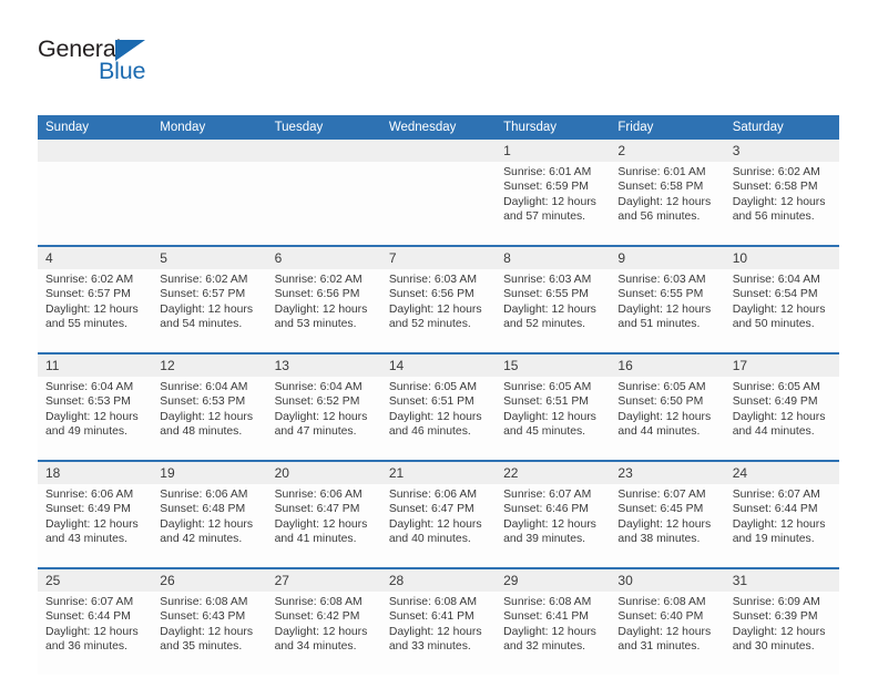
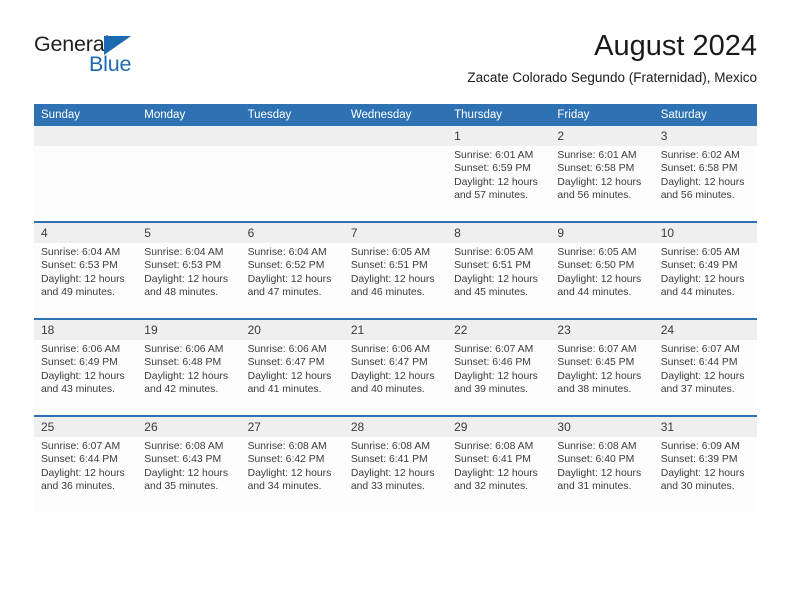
  General
  Blue
+ August 2024
+ Zacate Colorado Segundo (Fraternidad), Mexico
  Sunday	Monday	Tuesday	Wednesday	Thursday	Friday	Saturday
  				1	2	3
  				Sunrise: 6:01 AM Sunset: 6:59 PM Daylight: 12 hours and 57 minutes.	Sunrise: 6:01 AM Sunset: 6:58 PM Daylight: 12 hours and 56 minutes.	Sunrise: 6:02 AM Sunset: 6:58 PM Daylight: 12 hours and 56 minutes.
  4	5	6	7	8	9	10
- Sunrise: 6:02 AM Sunset: 6:57 PM Daylight: 12 hours and 55 minutes.	Sunrise: 6:02 AM Sunset: 6:57 PM Daylight: 12 hours and 54 minutes.	Sunrise: 6:02 AM Sunset: 6:56 PM Daylight: 12 hours and 53 minutes.	Sunrise: 6:03 AM Sunset: 6:56 PM Daylight: 12 hours and 52 minutes.	Sunrise: 6:03 AM Sunset: 6:55 PM Daylight: 12 hours and 52 minutes.	Sunrise: 6:03 AM Sunset: 6:55 PM Daylight: 12 hours and 51 minutes.	Sunrise: 6:04 AM Sunset: 6:54 PM Daylight: 12 hours and 50 minutes.
- 11	12	13	14	15	16	17
  Sunrise: 6:04 AM Sunset: 6:53 PM Daylight: 12 hours and 49 minutes.	Sunrise: 6:04 AM Sunset: 6:53 PM Daylight: 12 hours and 48 minutes.	Sunrise: 6:04 AM Sunset: 6:52 PM Daylight: 12 hours and 47 minutes.	Sunrise: 6:05 AM Sunset: 6:51 PM Daylight: 12 hours and 46 minutes.	Sunrise: 6:05 AM Sunset: 6:51 PM Daylight: 12 hours and 45 minutes.	Sunrise: 6:05 AM Sunset: 6:50 PM Daylight: 12 hours and 44 minutes.	Sunrise: 6:05 AM Sunset: 6:49 PM Daylight: 12 hours and 44 minutes.
  18	19	20	21	22	23	24
- Sunrise: 6:06 AM Sunset: 6:49 PM Daylight: 12 hours and 43 minutes.	Sunrise: 6:06 AM Sunset: 6:48 PM Daylight: 12 hours and 42 minutes.	Sunrise: 6:06 AM Sunset: 6:47 PM Daylight: 12 hours and 41 minutes.	Sunrise: 6:06 AM Sunset: 6:47 PM Daylight: 12 hours and 40 minutes.	Sunrise: 6:07 AM Sunset: 6:46 PM Daylight: 12 hours and 39 minutes.	Sunrise: 6:07 AM Sunset: 6:45 PM Daylight: 12 hours and 38 minutes.	Sunrise: 6:07 AM Sunset: 6:44 PM Daylight: 12 hours and 19 minutes.
+ Sunrise: 6:06 AM Sunset: 6:49 PM Daylight: 12 hours and 43 minutes.	Sunrise: 6:06 AM Sunset: 6:48 PM Daylight: 12 hours and 42 minutes.	Sunrise: 6:06 AM Sunset: 6:47 PM Daylight: 12 hours and 41 minutes.	Sunrise: 6:06 AM Sunset: 6:47 PM Daylight: 12 hours and 40 minutes.	Sunrise: 6:07 AM Sunset: 6:46 PM Daylight: 12 hours and 39 minutes.	Sunrise: 6:07 AM Sunset: 6:45 PM Daylight: 12 hours and 38 minutes.	Sunrise: 6:07 AM Sunset: 6:44 PM Daylight: 12 hours and 37 minutes.
  25	26	27	28	29	30	31
  Sunrise: 6:07 AM Sunset: 6:44 PM Daylight: 12 hours and 36 minutes.	Sunrise: 6:08 AM Sunset: 6:43 PM Daylight: 12 hours and 35 minutes.	Sunrise: 6:08 AM Sunset: 6:42 PM Daylight: 12 hours and 34 minutes.	Sunrise: 6:08 AM Sunset: 6:41 PM Daylight: 12 hours and 33 minutes.	Sunrise: 6:08 AM Sunset: 6:41 PM Daylight: 12 hours and 32 minutes.	Sunrise: 6:08 AM Sunset: 6:40 PM Daylight: 12 hours and 31 minutes.	Sunrise: 6:09 AM Sunset: 6:39 PM Daylight: 12 hours and 30 minutes.
